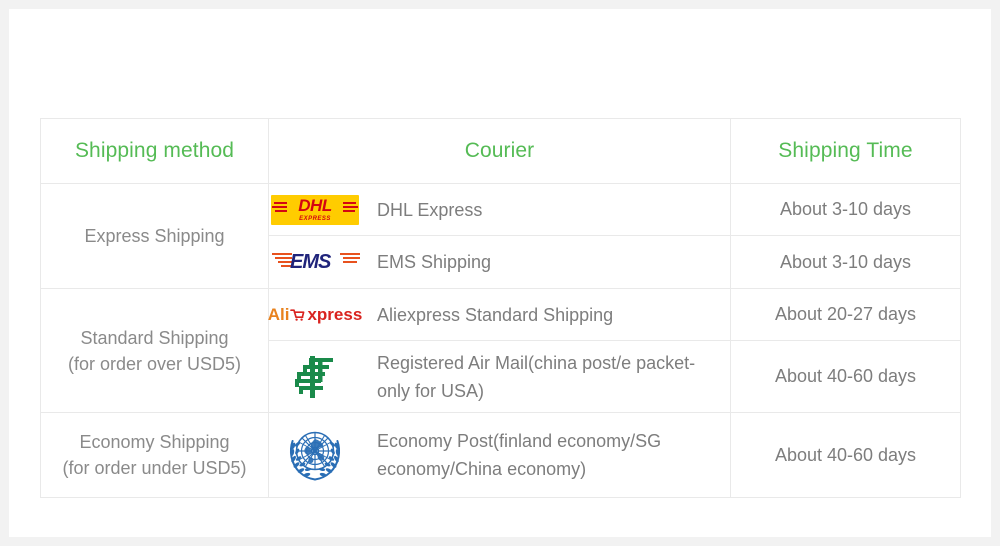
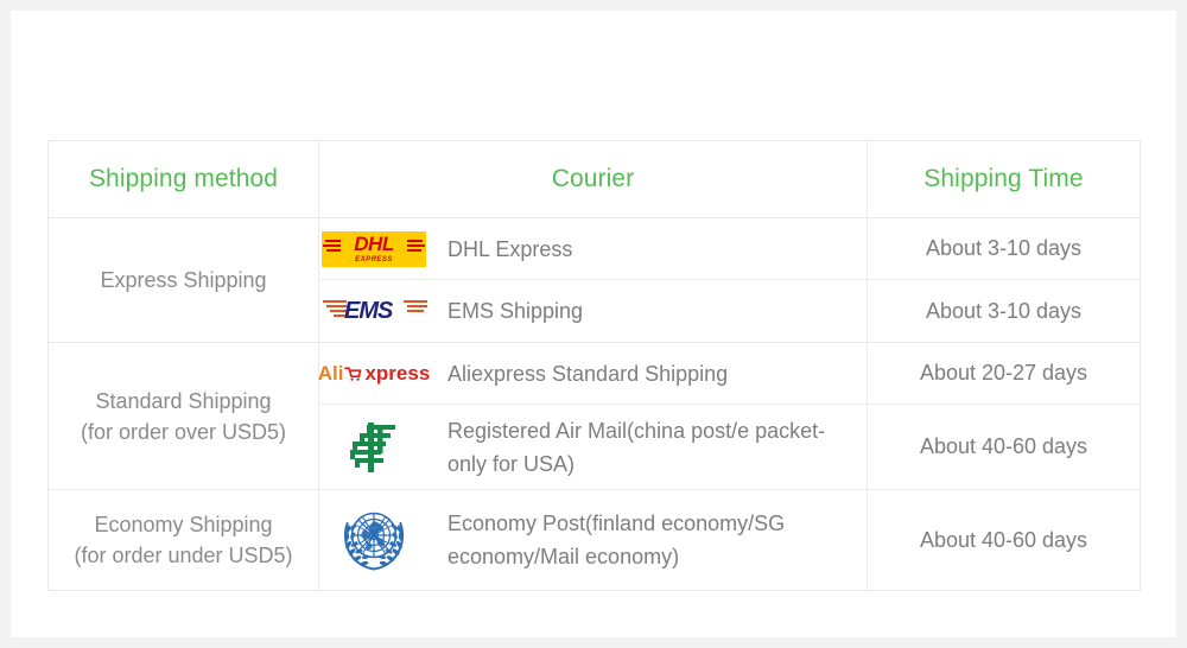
  Shipping method	Courier	Shipping Time
  Express Shipping	DHL DHL Express	About 3-10 days
  EMS EMS Shipping	About 3-10 days
  Standard Shipping (for order over USD5)	Ali xpress Aliexpress Standard Shipping	About 20-27 days
  Registered Air Mail(china post/e packet-only for USA)	About 40-60 days
- Economy Shipping (for order under USD5)	Economy Post(finland economy/SG economy/China economy)	About 40-60 days
+ Economy Shipping (for order under USD5)	Economy Post(finland economy/SG economy/Mail economy)	About 40-60 days
